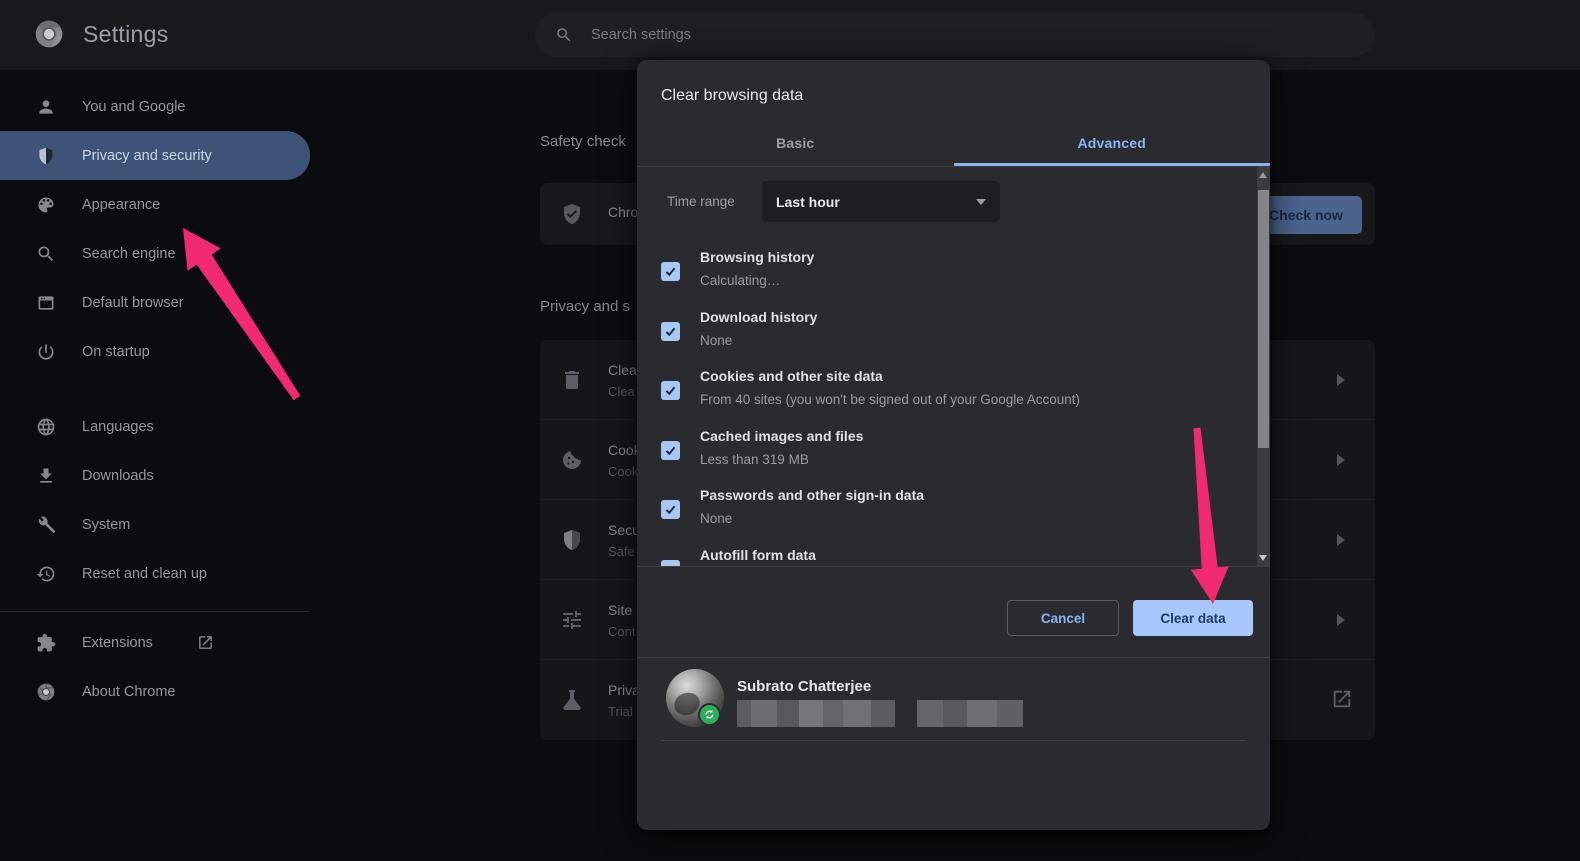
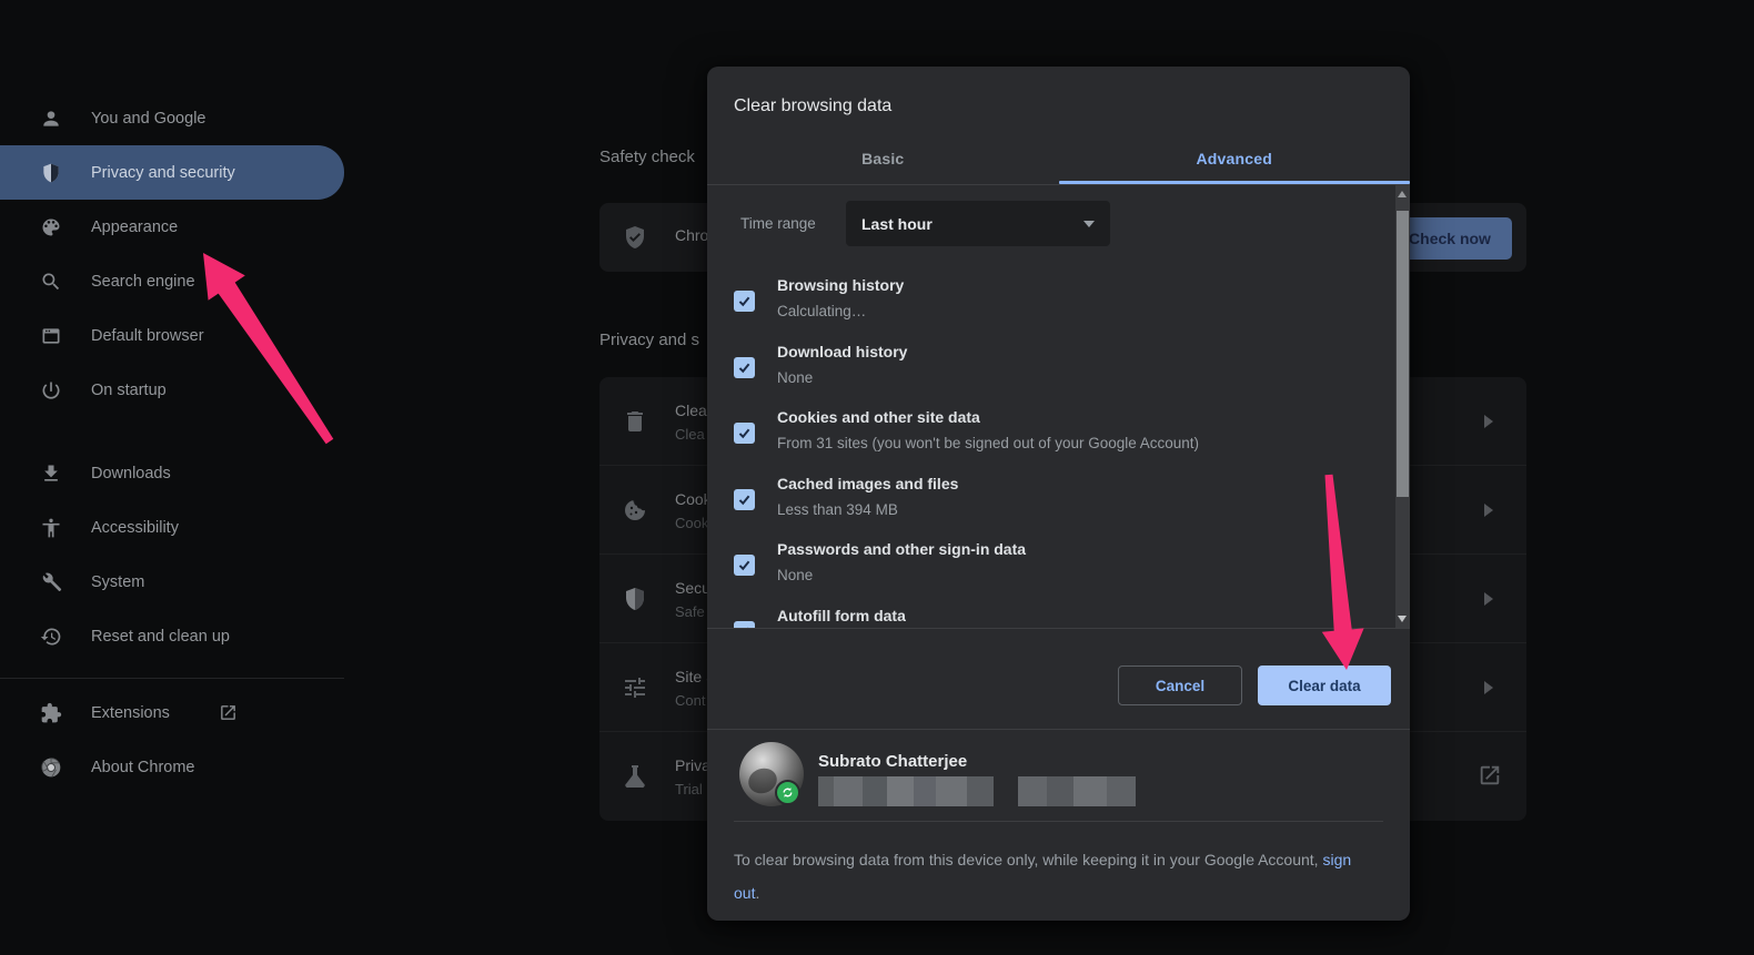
- Settings
- Search settings
  You and Google
  Privacy and security
  Appearance
  Search engine
  Default browser
  On startup
- Languages
  Downloads
+ Accessibility
  System
  Reset and clean up
  Extensions
  About Chrome
  Safety check
  Chro
  Check now
  Privacy and s
  Clea
  Clea
  Coo
  Cook
  Sec
  Safe
  Site
  Cont
  Priva
  Trial
  Clear browsing data
  Basic
  Advanced
  Time range
  Last hour
  Browsing history
  Calculating…
  Download history
  None
  Cookies and other site data
- From 40 sites (you won't be signed out of your Google Account)
+ From 31 sites (you won't be signed out of your Google Account)
  Cached images and files
- Less than 319 MB
+ Less than 394 MB
  Passwords and other sign-in data
  None
  Autofill form data
  Cancel
  Clear data
  Subrato Chatterjee
+ To clear browsing data from this device only, while keeping it in your Google Account, sign out.
